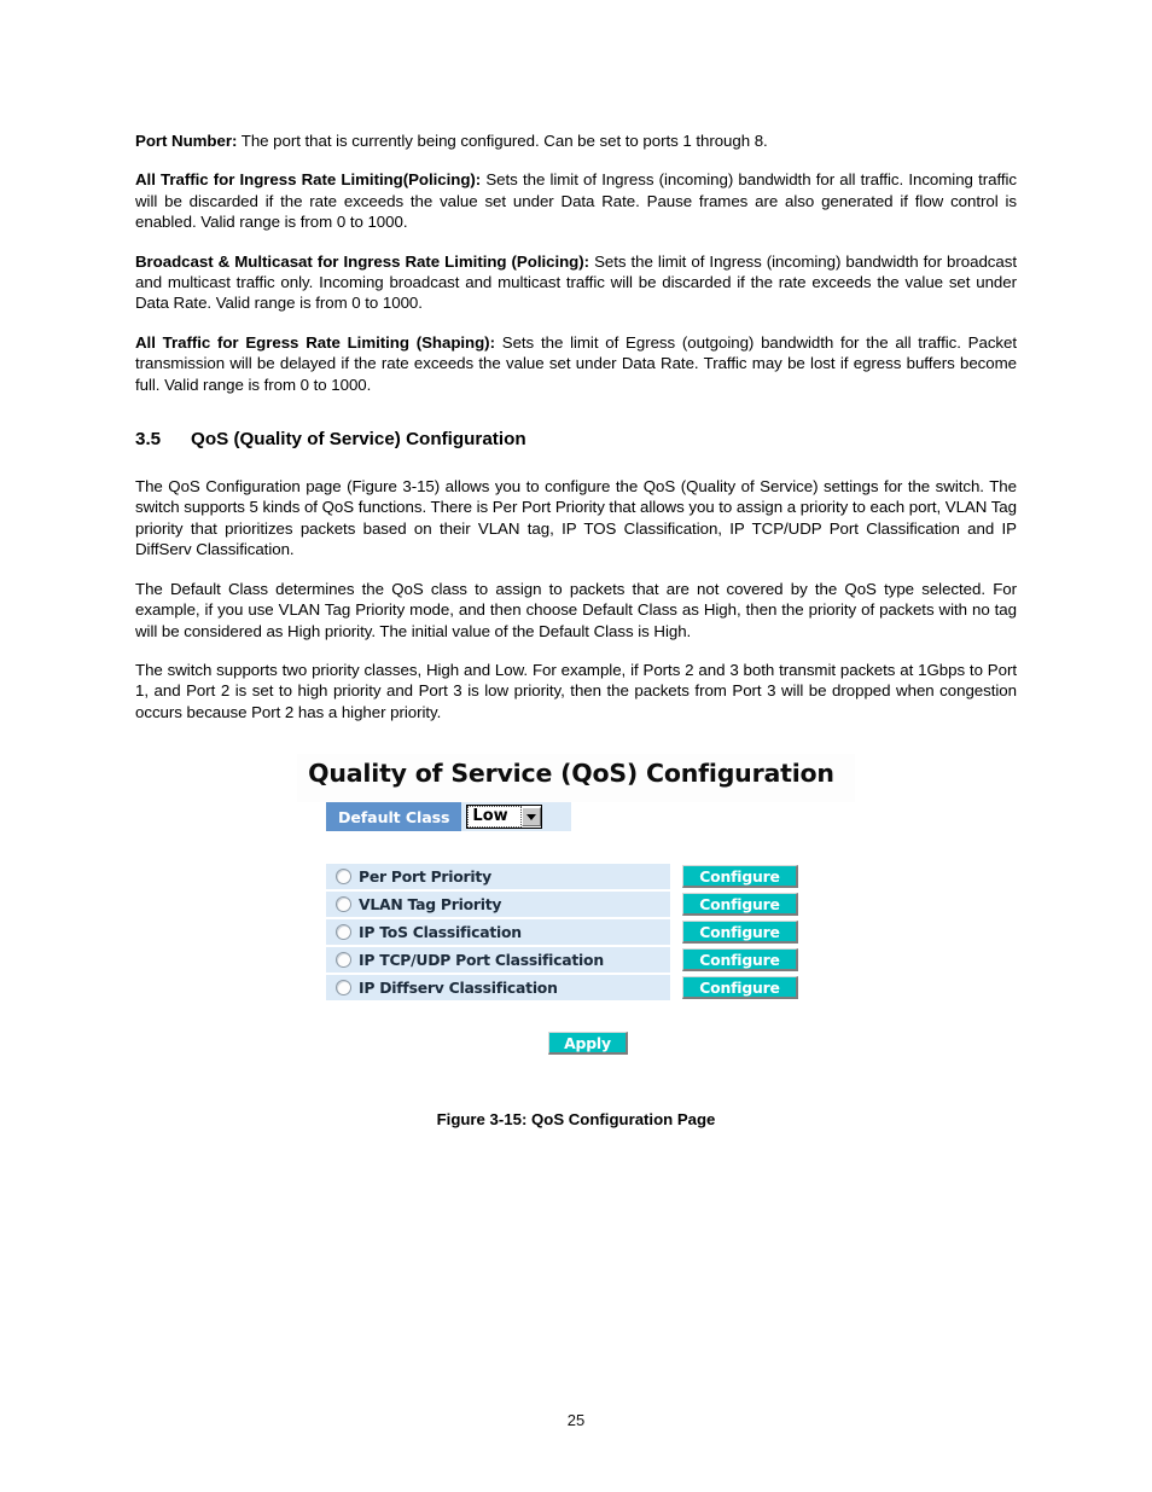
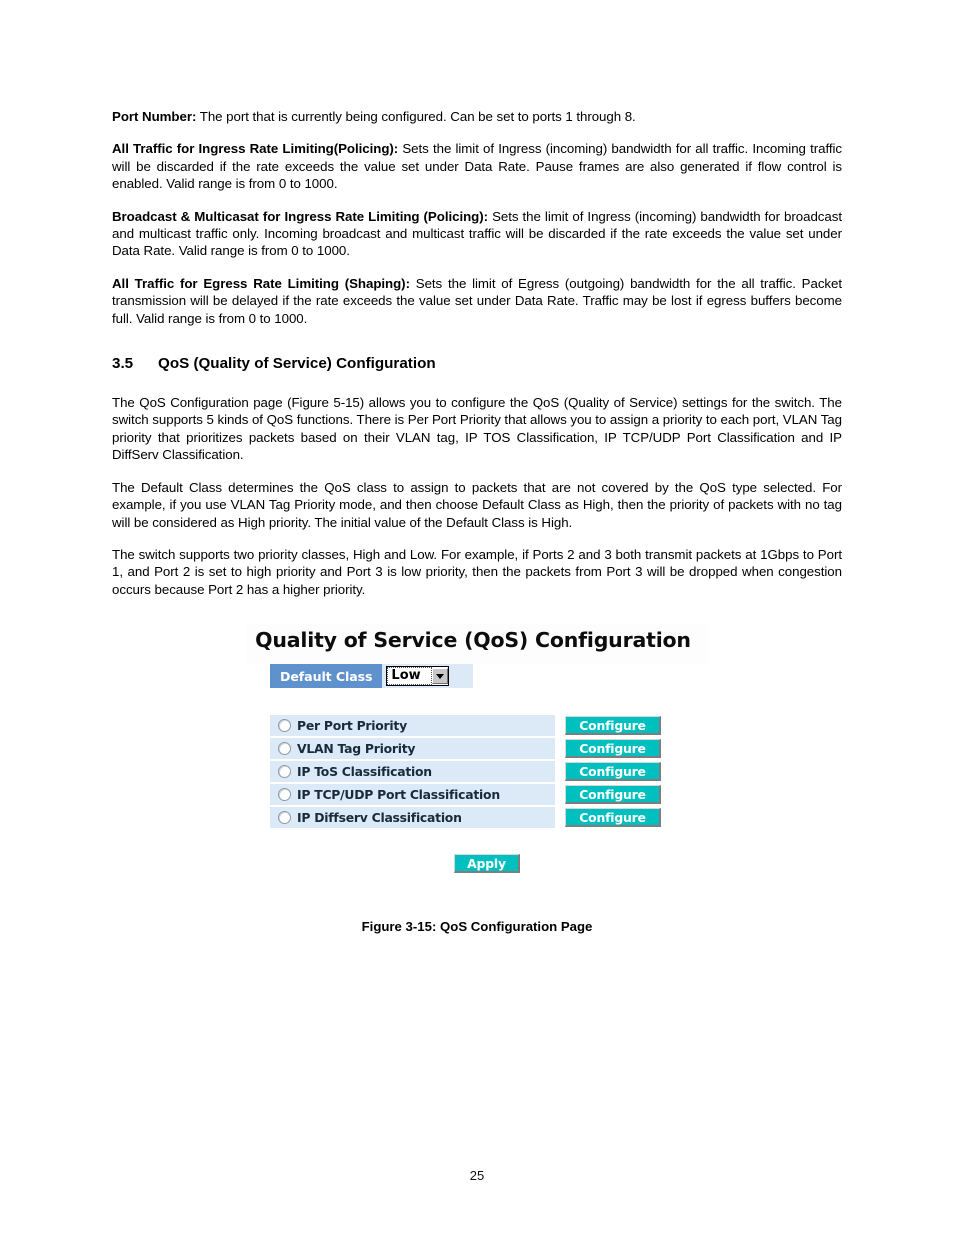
  Port Number: The port that is currently being configured. Can be set to ports 1 through 8.
  All Traffic for Ingress Rate Limiting(Policing): Sets the limit of Ingress (incoming) bandwidth for all traffic. Incoming traffic will be discarded if the rate exceeds the value set under Data Rate. Pause frames are also generated if flow control is enabled. Valid range is from 0 to 1000.
  Broadcast & Multicasat for Ingress Rate Limiting (Policing): Sets the limit of Ingress (incoming) bandwidth for broadcast and multicast traffic only. Incoming broadcast and multicast traffic will be discarded if the rate exceeds the value set under Data Rate. Valid range is from 0 to 1000.
  All Traffic for Egress Rate Limiting (Shaping): Sets the limit of Egress (outgoing) bandwidth for the all traffic. Packet transmission will be delayed if the rate exceeds the value set under Data Rate. Traffic may be lost if egress buffers become full. Valid range is from 0 to 1000.
  3.5
  QoS (Quality of Service) Configuration
- The QoS Configuration page (Figure 3-15) allows you to configure the QoS (Quality of Service) settings for the switch. The switch supports 5 kinds of QoS functions. There is Per Port Priority that allows you to assign a priority to each port, VLAN Tag priority that prioritizes packets based on their VLAN tag, IP TOS Classification, IP TCP/UDP Port Classification and IP DiffServ Classification.
+ The QoS Configuration page (Figure 5-15) allows you to configure the QoS (Quality of Service) settings for the switch. The switch supports 5 kinds of QoS functions. There is Per Port Priority that allows you to assign a priority to each port, VLAN Tag priority that prioritizes packets based on their VLAN tag, IP TOS Classification, IP TCP/UDP Port Classification and IP DiffServ Classification.
  The Default Class determines the QoS class to assign to packets that are not covered by the QoS type selected. For example, if you use VLAN Tag Priority mode, and then choose Default Class as High, then the priority of packets with no tag will be considered as High priority. The initial value of the Default Class is High.
  The switch supports two priority classes, High and Low. For example, if Ports 2 and 3 both transmit packets at 1Gbps to Port 1, and Port 2 is set to high priority and Port 3 is low priority, then the packets from Port 3 will be dropped when congestion occurs because Port 2 has a higher priority.
  Quality of Service (QoS) Configuration
  Default Class
  Low
  Per Port Priority
  Configure
  VLAN Tag Priority
  Configure
  IP ToS Classification
  Configure
  IP TCP/UDP Port Classification
  Configure
  IP Diffserv Classification
  Configure
  Apply
  Figure 3-15: QoS Configuration Page
  25
